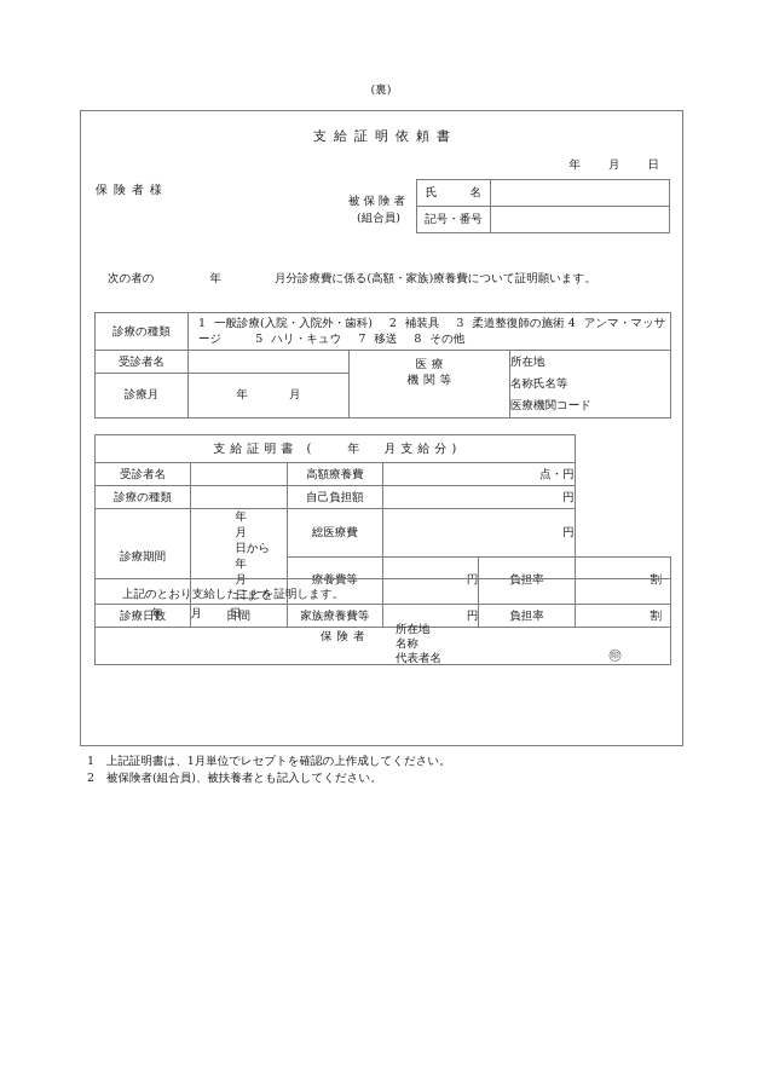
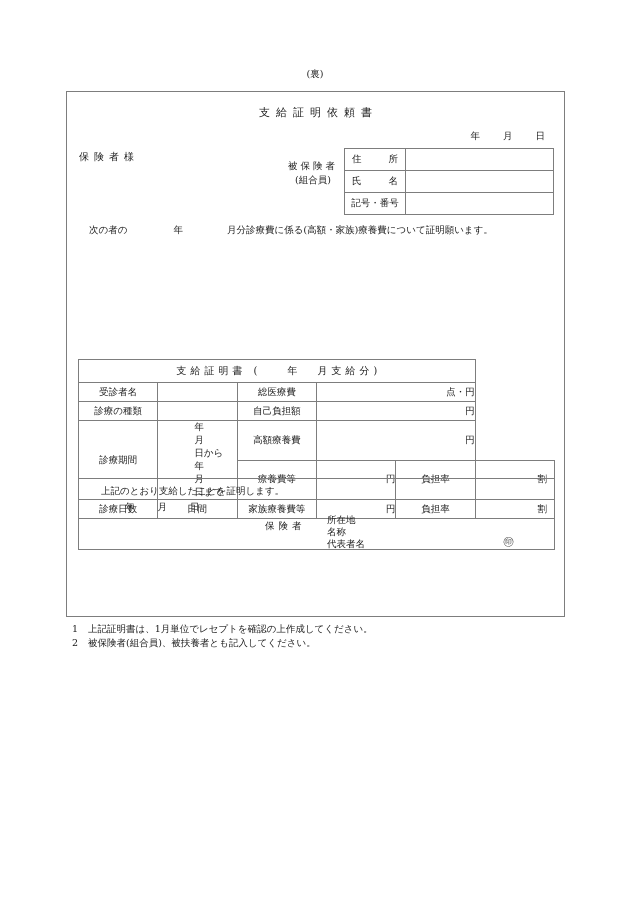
  (裏)
  支給証明依頼書
  年 月 日
  保険者様
  被保険者
  (組合員)
+ 住 所
  氏 名
  記号・番号
  次の者の 年 月分診療費に係る(高額・家族)療養費について証明願います。
- 診療の種類	1 一般診療(入院・入院外・歯科) 2 補装具 3 柔道整復師の施術 4 アンマ・マッサージ 5 ハリ・キュウ 7 移送 8 その他
- 受診者名		医療 機関等	所在地
- 診療月	年 月	名称氏名等
- 	医療機関コード
  支給証明書 ( 年 月支給分)
- 受診者名		高額療養費	点・円
+ 受診者名		総医療費	点・円
  診療の種類		自己負担額	円
- 診療期間	年月日から 年月日まで	総医療費	円
+ 診療期間	年月日から 年月日まで	高額療養費	円
  療養費等	円	負担率	割
  診療日数	日間	家族療養費等	円	負担率	割
  上記のとおり支給したことを証明します。
  年 月 日
  保険者
  所在地
  名称
  代表者名
  ㊞
  1 上記証明書は、1月単位でレセプトを確認の上作成してください。
  2 被保険者(組合員)、被扶養者とも記入してください。
